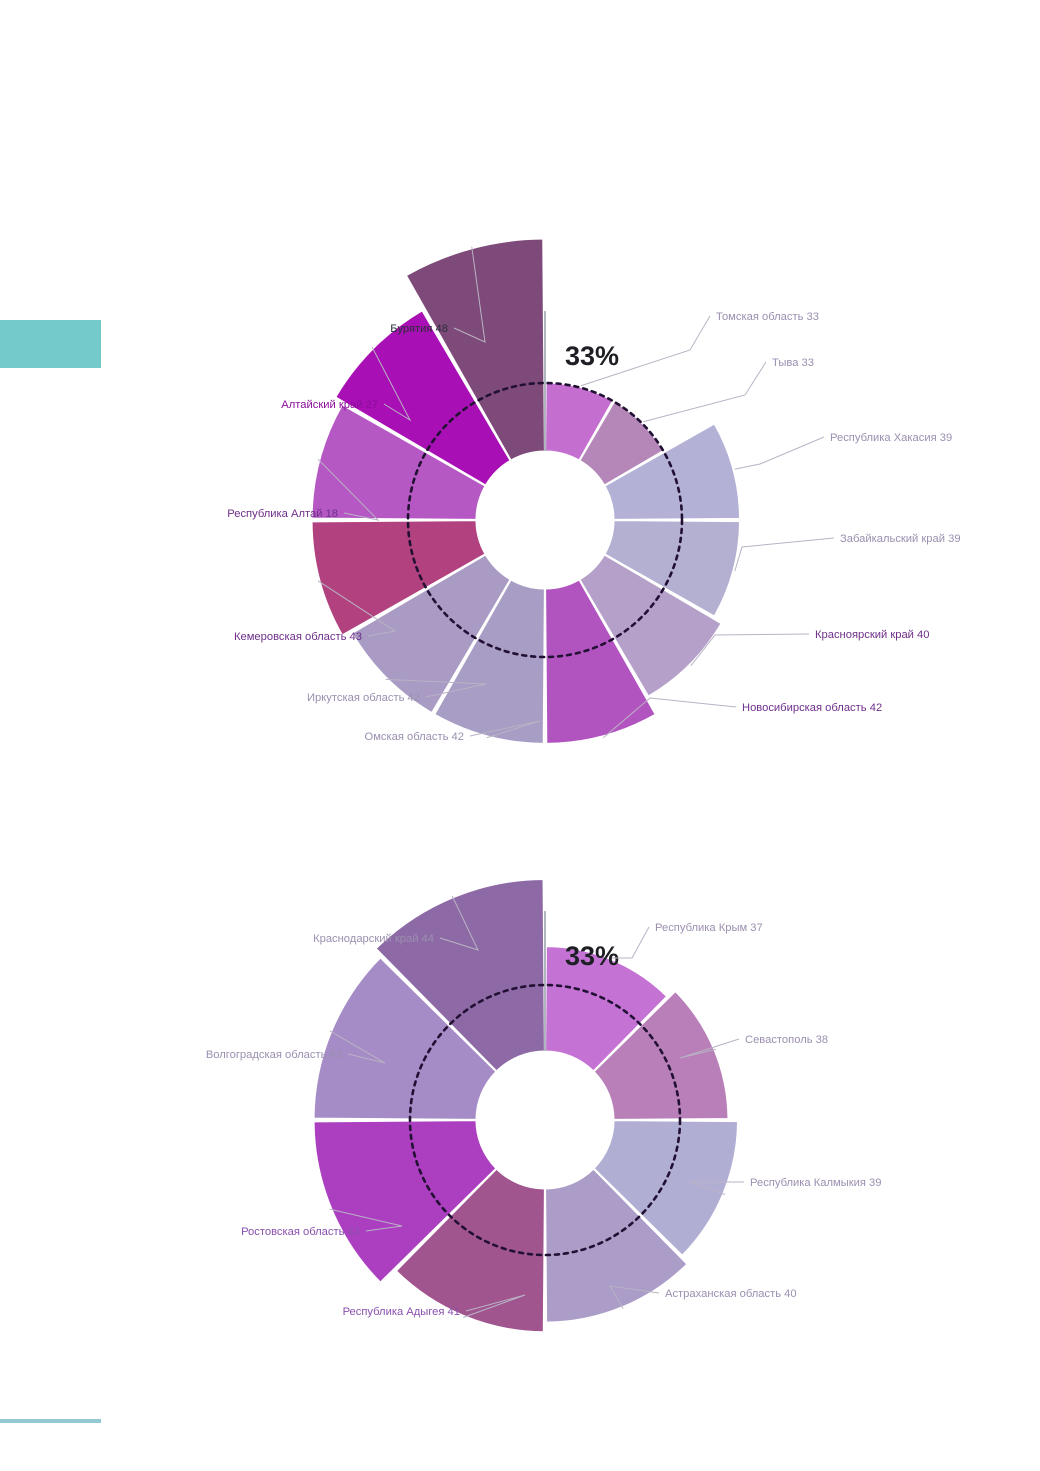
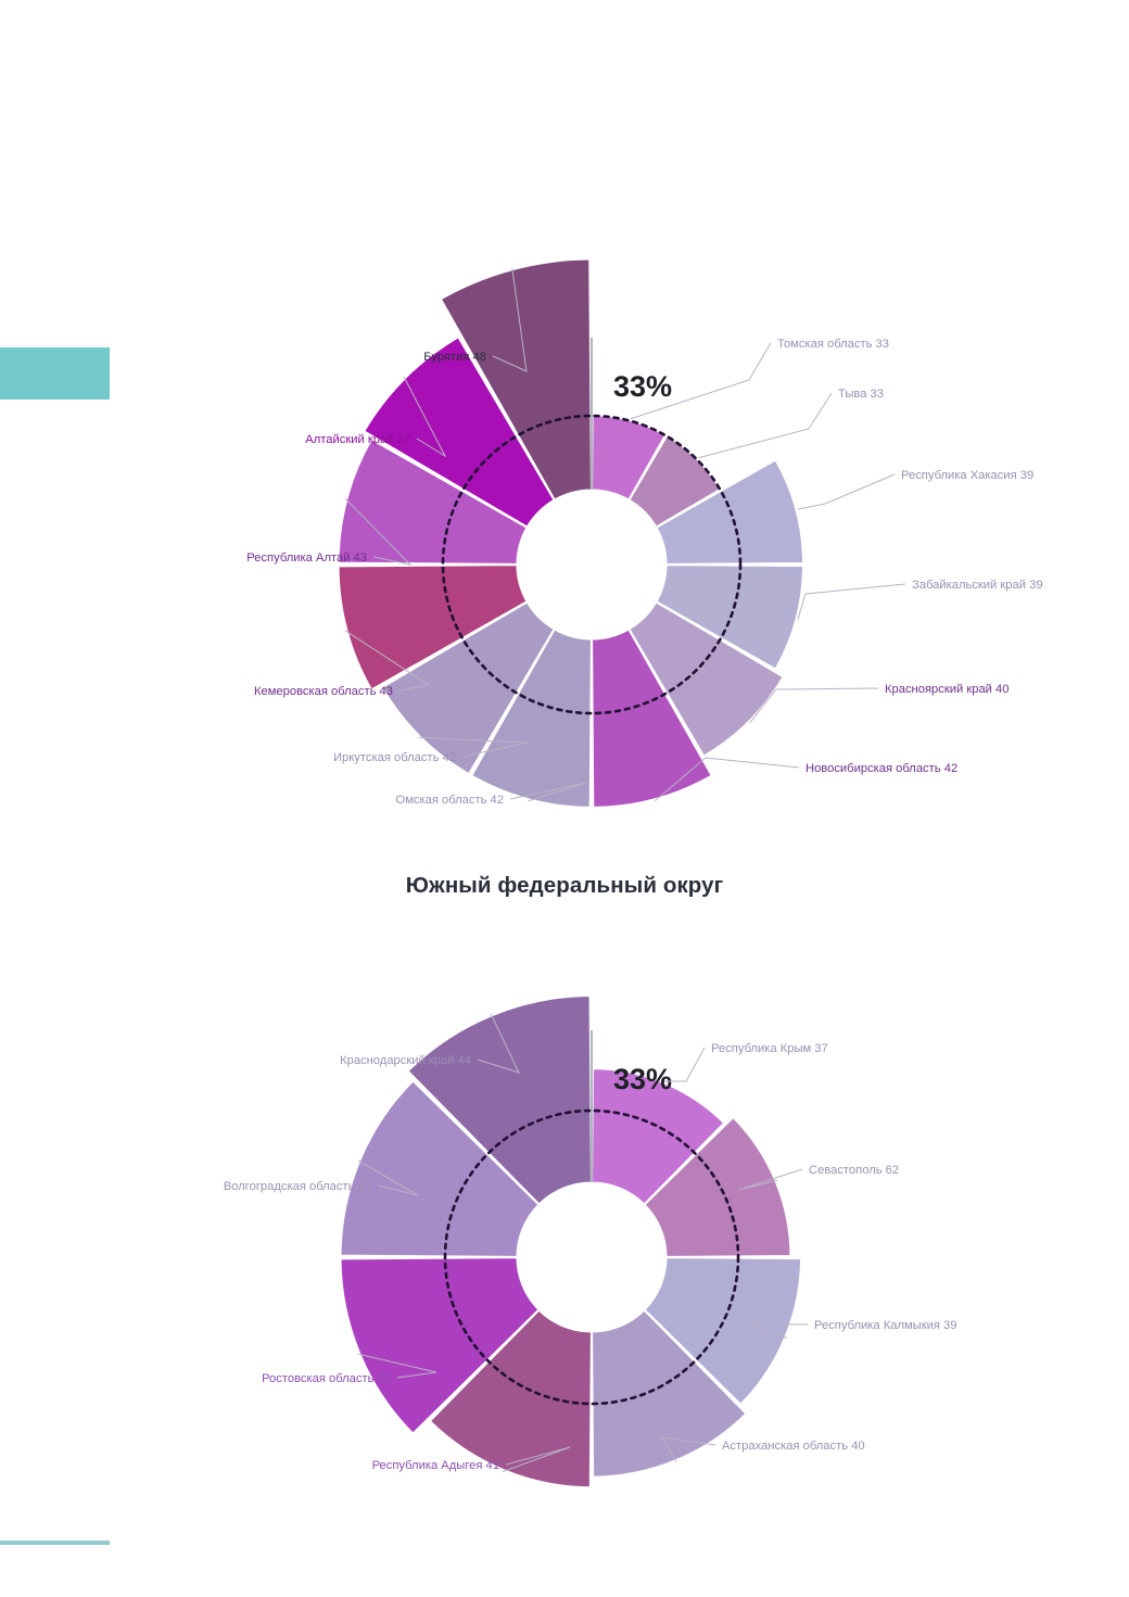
  33%
  Томская область 33
  Тыва 33
  Республика Хакасия 39
  Забайкальский край 39
  Красноярский край 40
  Новосибирская область 42
  Омская область 42
  Иркутская область 42
  Кемеровская область 43
- Республика Алтай 18
+ Республика Алтай 43
  Алтайский край 27
  Бурятия 48
+ Южный федеральный округ
  33%
  Республика Крым 37
- Севастополь 38
+ Севастополь 62
  Республика Калмыкия 39
  Астраханская область 40
  Республика Адыгея 41
  Ростовская область 43
  Волгоградская область 43
  Краснодарский край 44
